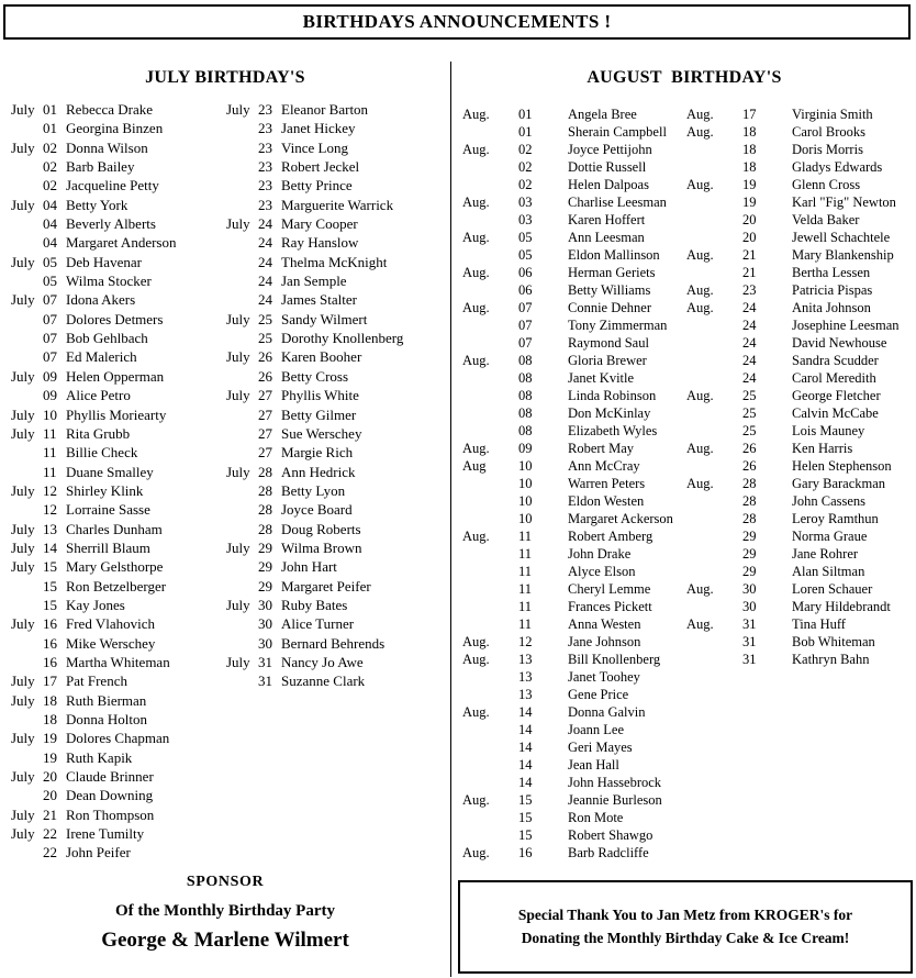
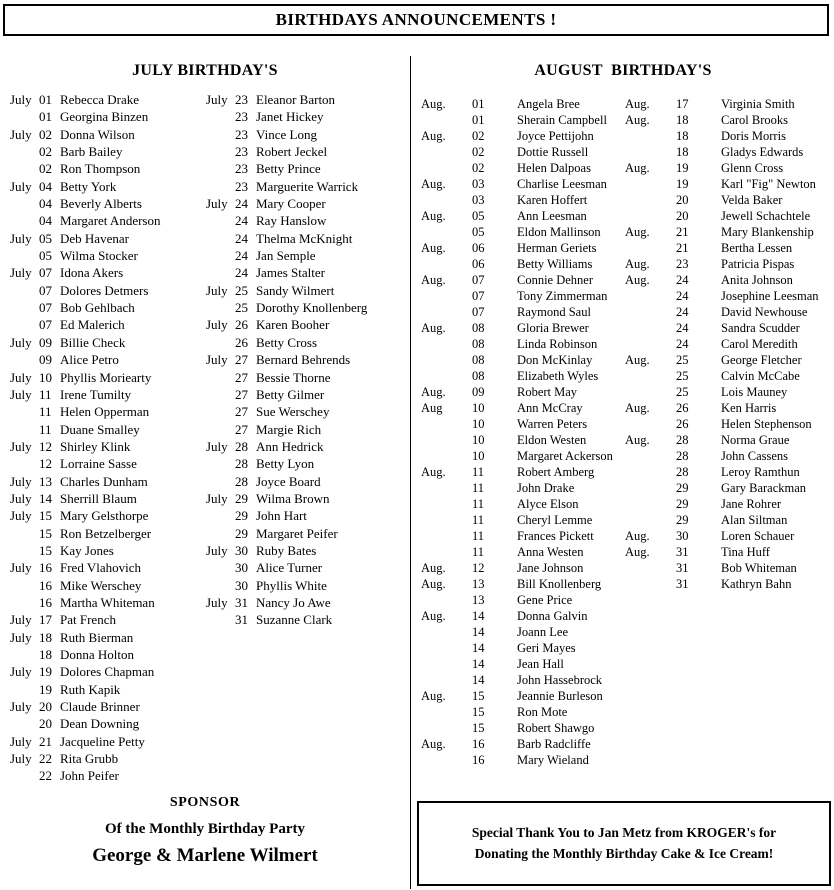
  BIRTHDAYS ANNOUNCEMENTS !
  JULY BIRTHDAY'S
  July 01 Rebecca Drake
  01 Georgina Binzen
  July 02 Donna Wilson
  02 Barb Bailey
- 02 Jacqueline Petty
+ 02 Ron Thompson
  July 04 Betty York
  04 Beverly Alberts
  04 Margaret Anderson
  July 05 Deb Havenar
  05 Wilma Stocker
  July 07 Idona Akers
  07 Dolores Detmers
  07 Bob Gehlbach
  07 Ed Malerich
- July 09 Helen Opperman
+ July 09 Billie Check
  09 Alice Petro
  July 10 Phyllis Moriearty
- July 11 Rita Grubb
+ July 11 Irene Tumilty
- 11 Billie Check
+ 11 Helen Opperman
  11 Duane Smalley
  July 12 Shirley Klink
  12 Lorraine Sasse
  July 13 Charles Dunham
  July 14 Sherrill Blaum
  July 15 Mary Gelsthorpe
  15 Ron Betzelberger
  15 Kay Jones
  July 16 Fred Vlahovich
  16 Mike Werschey
  16 Martha Whiteman
  July 17 Pat French
  July 18 Ruth Bierman
  18 Donna Holton
  July 19 Dolores Chapman
  19 Ruth Kapik
  July 20 Claude Brinner
  20 Dean Downing
- July 21 Ron Thompson
+ July 21 Jacqueline Petty
- July 22 Irene Tumilty
+ July 22 Rita Grubb
  22 John Peifer
  July 23 Eleanor Barton
  23 Janet Hickey
  23 Vince Long
  23 Robert Jeckel
  23 Betty Prince
  23 Marguerite Warrick
  July 24 Mary Cooper
  24 Ray Hanslow
  24 Thelma McKnight
  24 Jan Semple
  24 James Stalter
  July 25 Sandy Wilmert
  25 Dorothy Knollenberg
  July 26 Karen Booher
  26 Betty Cross
- July 27 Phyllis White
+ July 27 Bernard Behrends
+ 27 Bessie Thorne
  27 Betty Gilmer
  27 Sue Werschey
  27 Margie Rich
  July 28 Ann Hedrick
  28 Betty Lyon
  28 Joyce Board
- 28 Doug Roberts
  July 29 Wilma Brown
  29 John Hart
  29 Margaret Peifer
  July 30 Ruby Bates
  30 Alice Turner
- 30 Bernard Behrends
+ 30 Phyllis White
  July 31 Nancy Jo Awe
  31 Suzanne Clark
  SPONSOR
  Of the Monthly Birthday Party
  George & Marlene Wilmert
  AUGUST BIRTHDAY'S
  Aug. 01 Angela Bree
  01 Sherain Campbell
  Aug. 02 Joyce Pettijohn
  02 Dottie Russell
  02 Helen Dalpoas
  Aug. 03 Charlise Leesman
  03 Karen Hoffert
  Aug. 05 Ann Leesman
  05 Eldon Mallinson
  Aug. 06 Herman Geriets
  06 Betty Williams
  Aug. 07 Connie Dehner
  07 Tony Zimmerman
  07 Raymond Saul
  Aug. 08 Gloria Brewer
- 08 Janet Kvitle
  08 Linda Robinson
  08 Don McKinlay
  08 Elizabeth Wyles
  Aug. 09 Robert May
  Aug 10 Ann McCray
  10 Warren Peters
  10 Eldon Westen
  10 Margaret Ackerson
  Aug. 11 Robert Amberg
  11 John Drake
  11 Alyce Elson
  11 Cheryl Lemme
  11 Frances Pickett
  11 Anna Westen
  Aug. 12 Jane Johnson
  Aug. 13 Bill Knollenberg
- 13 Janet Toohey
  13 Gene Price
  Aug. 14 Donna Galvin
  14 Joann Lee
  14 Geri Mayes
  14 Jean Hall
  14 John Hassebrock
  Aug. 15 Jeannie Burleson
  15 Ron Mote
  15 Robert Shawgo
  Aug. 16 Barb Radcliffe
+ 16 Mary Wieland
  Aug. 17 Virginia Smith
  Aug. 18 Carol Brooks
  18 Doris Morris
  18 Gladys Edwards
  Aug. 19 Glenn Cross
  19 Karl "Fig" Newton
  20 Velda Baker
  20 Jewell Schachtele
  Aug. 21 Mary Blankenship
  21 Bertha Lessen
  Aug. 23 Patricia Pispas
  Aug. 24 Anita Johnson
  24 Josephine Leesman
  24 David Newhouse
  24 Sandra Scudder
  24 Carol Meredith
  Aug. 25 George Fletcher
  25 Calvin McCabe
  25 Lois Mauney
  Aug. 26 Ken Harris
  26 Helen Stephenson
- Aug. 28 Gary Barackman
+ Aug. 28 Norma Graue
  28 John Cassens
  28 Leroy Ramthun
- 29 Norma Graue
+ 29 Gary Barackman
  29 Jane Rohrer
  29 Alan Siltman
  Aug. 30 Loren Schauer
- 30 Mary Hildebrandt
  Aug. 31 Tina Huff
  31 Bob Whiteman
  31 Kathryn Bahn
  Special Thank You to Jan Metz from KROGER's for
  Donating the Monthly Birthday Cake & Ice Cream!
